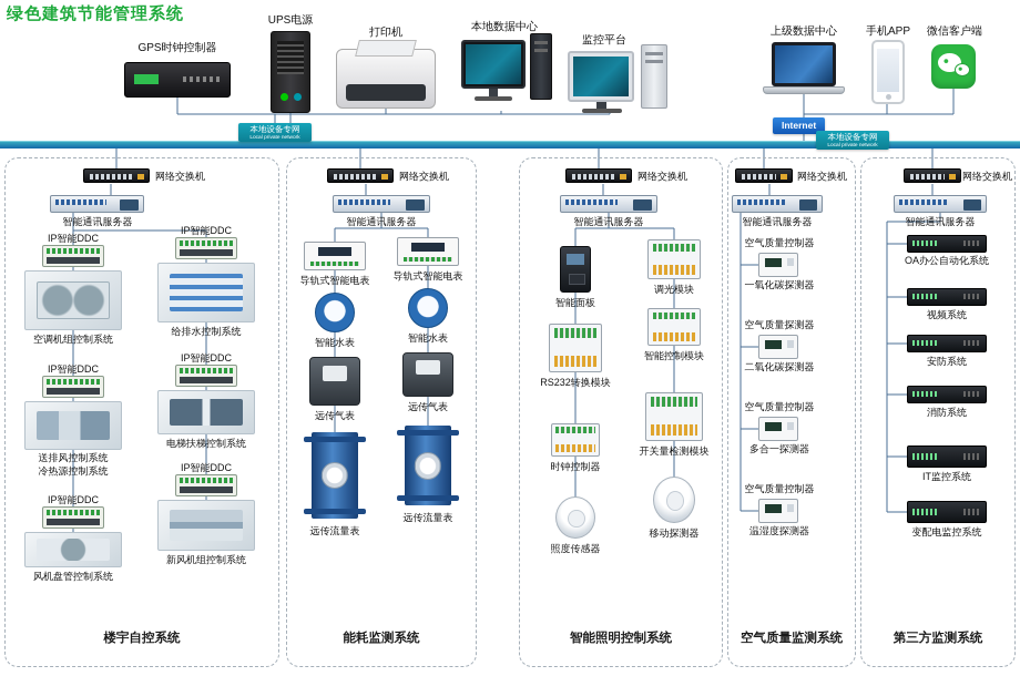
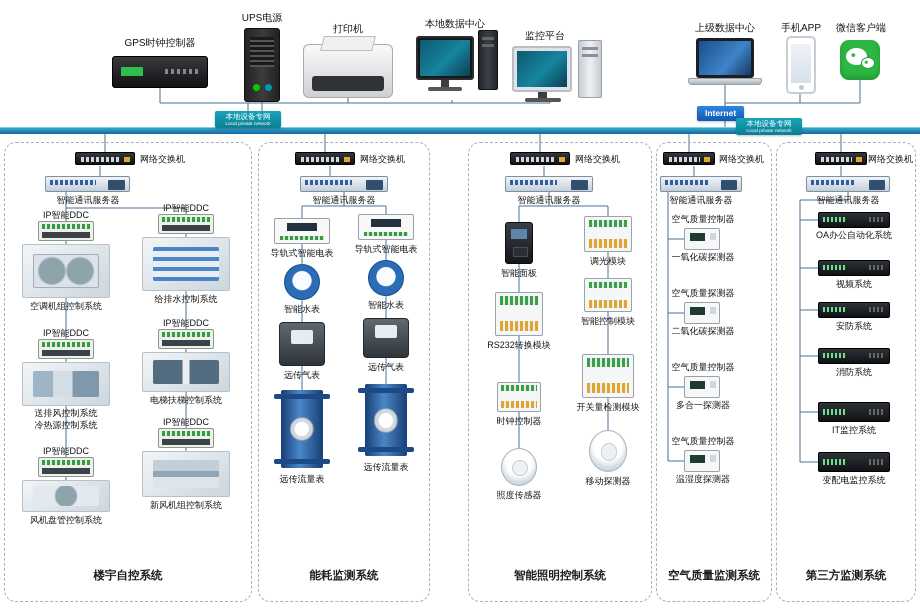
- 绿色建筑节能管理系统
  GPS时钟控制器
  UPS电源
  打印机
  本地数据中心
  监控平台
  上级数据中心
  手机APP
  微信客户端
  本地设备专网
  Internet
  本地设备专网
  网络交换机
  智能通讯服务器
  IP智能DDC
  空调机组控制系统
  IP智能DDC
  送排风控制系统
  冷热源控制系统
  IP智能DDC
  风机盘管控制系统
  IP智能DDC
  给排水控制系统
  IP智能DDC
  电梯扶梯控制系统
  IP智能DDC
  新风机组控制系统
  网络交换机
  智能通讯服务器
  导轨式智能电表
  智能水表
  远传气表
  远传流量表
  导轨式智能电表
  智能水表
  远传气表
  远传流量表
  网络交换机
  智能通讯服务器
  智能面板
  RS232转换模块
  时钟控制器
  照度传感器
  调光模块
  智能控制模块
  开关量检测模块
  移动探测器
  网络交换机
  智能通讯服务器
  空气质量控制器
  一氧化碳探测器
  空气质量探测器
  二氧化碳探测器
  空气质量控制器
  多合一探测器
  空气质量控制器
  温湿度探测器
  网络交换机
  智能通讯服务器
  OA办公自动化系统
  视频系统
  安防系统
  消防系统
  IT监控系统
  变配电监控系统
  楼宇自控系统
  能耗监测系统
  智能照明控制系统
  空气质量监测系统
  第三方监测系统
